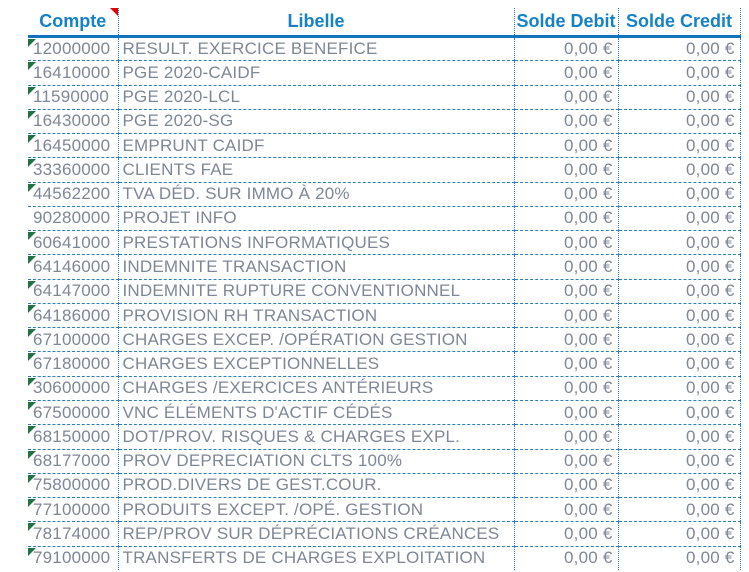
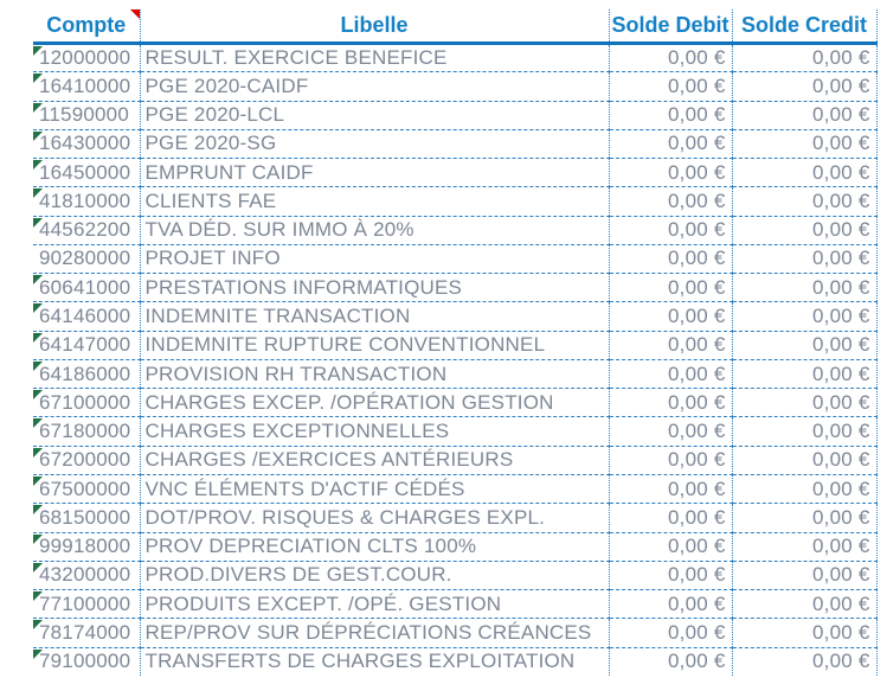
  Compte	Libelle	Solde Debit	Solde Credit
  12000000	RESULT. EXERCICE BENEFICE	0,00 €	0,00 €
  16410000	PGE 2020-CAIDF	0,00 €	0,00 €
  11590000	PGE 2020-LCL	0,00 €	0,00 €
  16430000	PGE 2020-SG	0,00 €	0,00 €
  16450000	EMPRUNT CAIDF	0,00 €	0,00 €
- 33360000	CLIENTS FAE	0,00 €	0,00 €
+ 41810000	CLIENTS FAE	0,00 €	0,00 €
  44562200	TVA DÉD. SUR IMMO À 20%	0,00 €	0,00 €
  90280000	PROJET INFO	0,00 €	0,00 €
  60641000	PRESTATIONS INFORMATIQUES	0,00 €	0,00 €
  64146000	INDEMNITE TRANSACTION	0,00 €	0,00 €
  64147000	INDEMNITE RUPTURE CONVENTIONNEL	0,00 €	0,00 €
  64186000	PROVISION RH TRANSACTION	0,00 €	0,00 €
  67100000	CHARGES EXCEP. /OPÉRATION GESTION	0,00 €	0,00 €
  67180000	CHARGES EXCEPTIONNELLES	0,00 €	0,00 €
- 30600000	CHARGES /EXERCICES ANTÉRIEURS	0,00 €	0,00 €
+ 67200000	CHARGES /EXERCICES ANTÉRIEURS	0,00 €	0,00 €
  67500000	VNC ÉLÉMENTS D'ACTIF CÉDÉS	0,00 €	0,00 €
  68150000	DOT/PROV. RISQUES & CHARGES EXPL.	0,00 €	0,00 €
- 68177000	PROV DEPRECIATION CLTS 100%	0,00 €	0,00 €
+ 99918000	PROV DEPRECIATION CLTS 100%	0,00 €	0,00 €
- 75800000	PROD.DIVERS DE GEST.COUR.	0,00 €	0,00 €
+ 43200000	PROD.DIVERS DE GEST.COUR.	0,00 €	0,00 €
  77100000	PRODUITS EXCEPT. /OPÉ. GESTION	0,00 €	0,00 €
  78174000	REP/PROV SUR DÉPRÉCIATIONS CRÉANCES	0,00 €	0,00 €
  79100000	TRANSFERTS DE CHARGES EXPLOITATION	0,00 €	0,00 €
